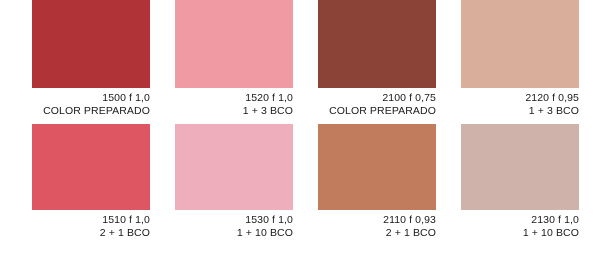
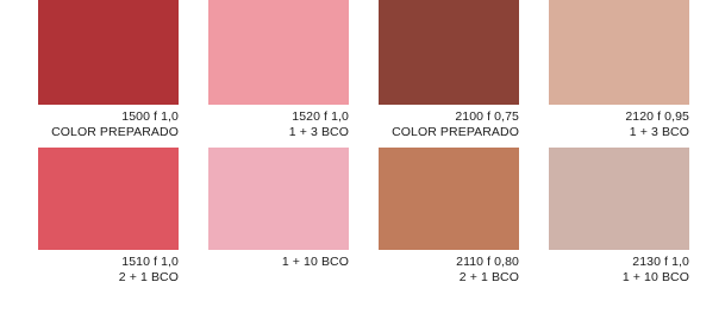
  1500 f 1,0
  COLOR PREPARADO
  1520 f 1,0
  1 + 3 BCO
  2100 f 0,75
  COLOR PREPARADO
  2120 f 0,95
  1 + 3 BCO
  1510 f 1,0
  2 + 1 BCO
- 1530 f 1,0
  1 + 10 BCO
- 2110 f 0,93
+ 2110 f 0,80
  2 + 1 BCO
  2130 f 1,0
  1 + 10 BCO
